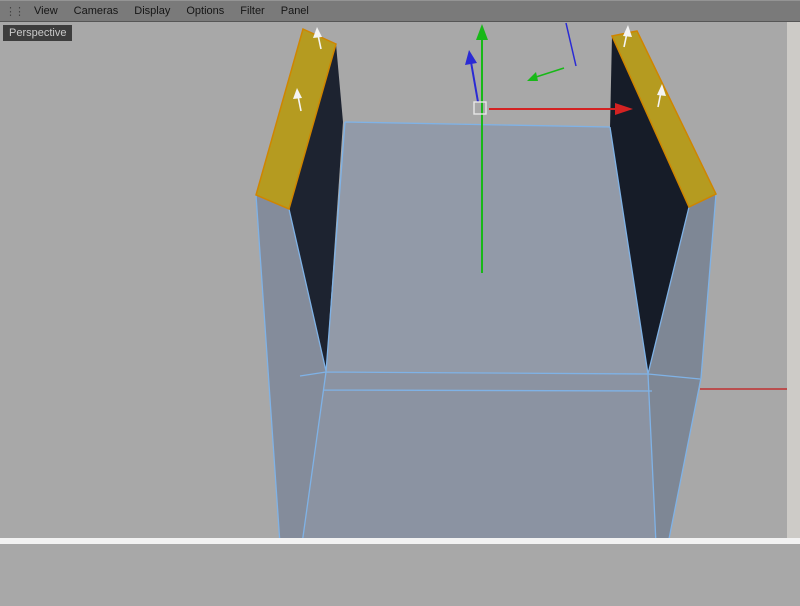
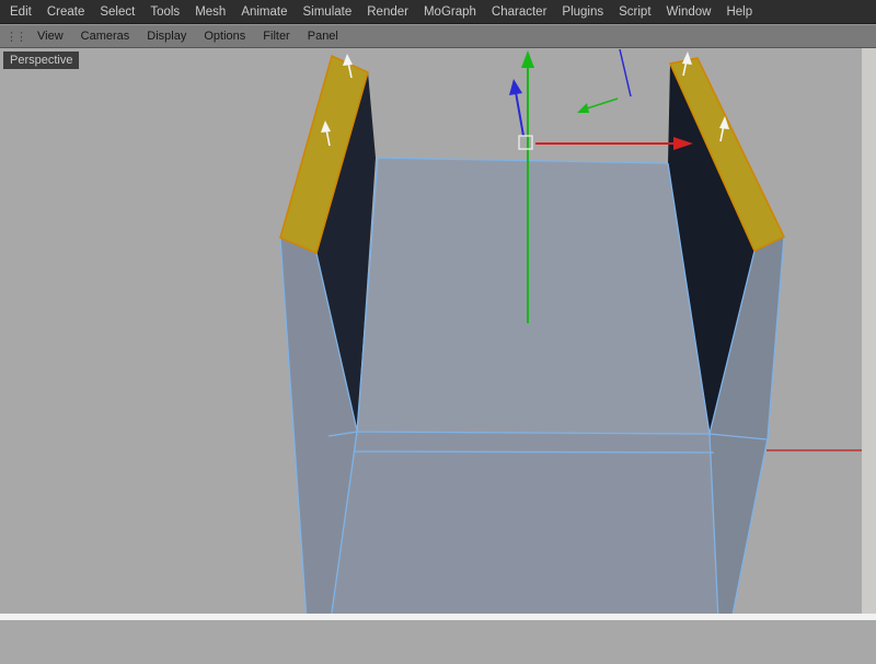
+ Edit
+ Create
+ Select
+ Tools
+ Mesh
+ Animate
+ Simulate
+ Render
+ MoGraph
+ Character
+ Plugins
+ Script
+ Window
+ Help
  ⋮⋮
  View
  Cameras
  Display
  Options
  Filter
  Panel
  Perspective
